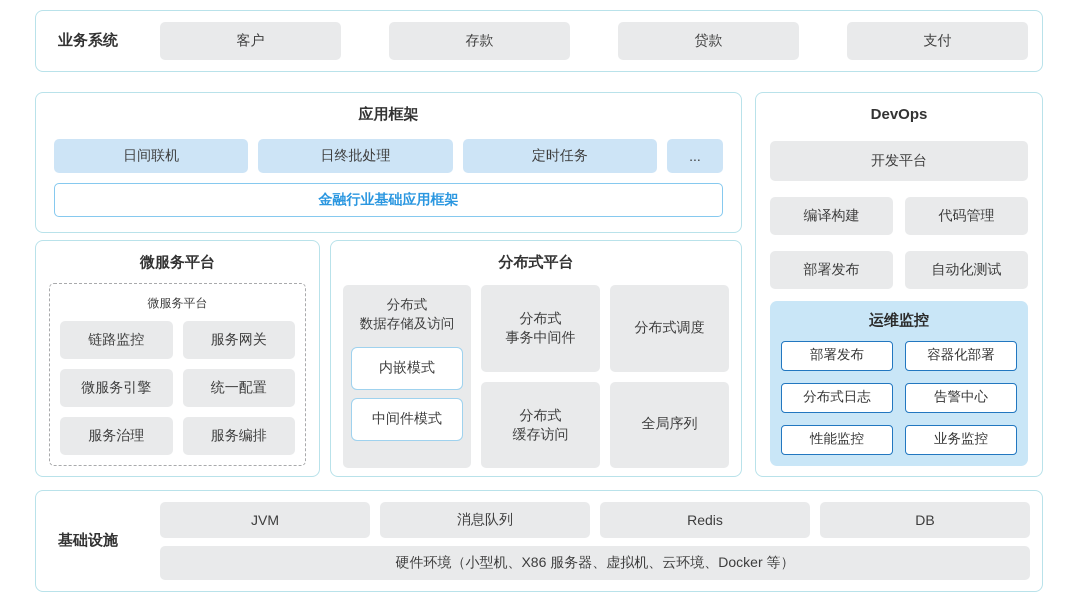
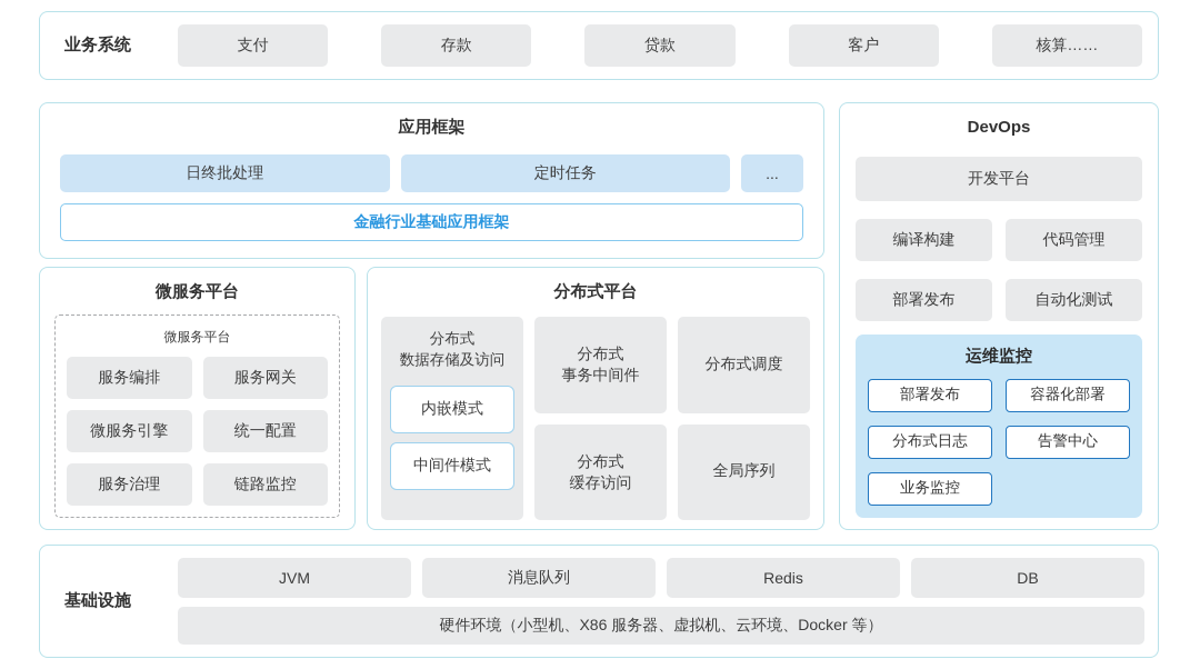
  业务系统
- 客户
+ 支付
  存款
  贷款
- 支付
+ 客户
+ 核算……
  应用框架
- 日间联机
  日终批处理
  定时任务
  ...
  金融行业基础应用框架
  微服务平台
  微服务平台
- 链路监控
+ 服务编排
  服务网关
  微服务引擎
  统一配置
  服务治理
- 服务编排
+ 链路监控
  分布式平台
  分布式
  数据存储及访问
  内嵌模式
  中间件模式
  分布式
  事务中间件
  分布式调度
  分布式
  缓存访问
  全局序列
  DevOps
  开发平台
  编译构建
  代码管理
  部署发布
  自动化测试
  运维监控
  部署发布
  容器化部署
  分布式日志
  告警中心
- 性能监控
  业务监控
  基础设施
  JVM
  消息队列
  Redis
  DB
  硬件环境（小型机、X86 服务器、虚拟机、云环境、Docker 等）
